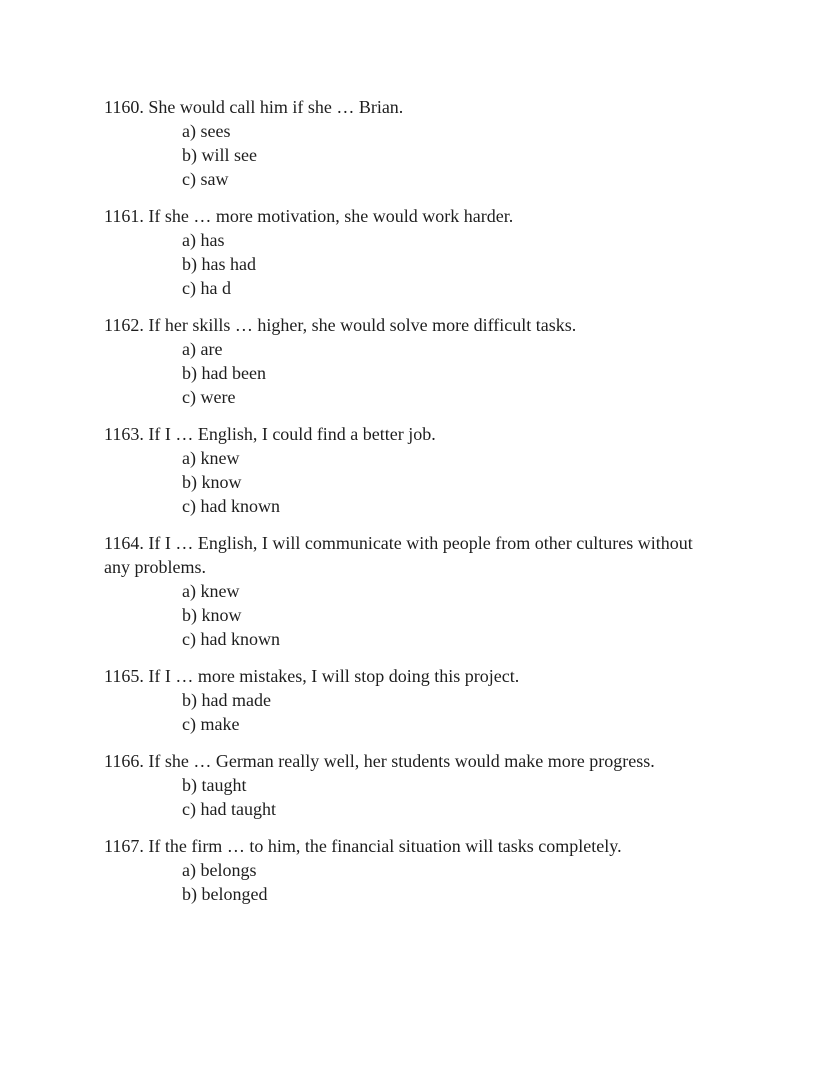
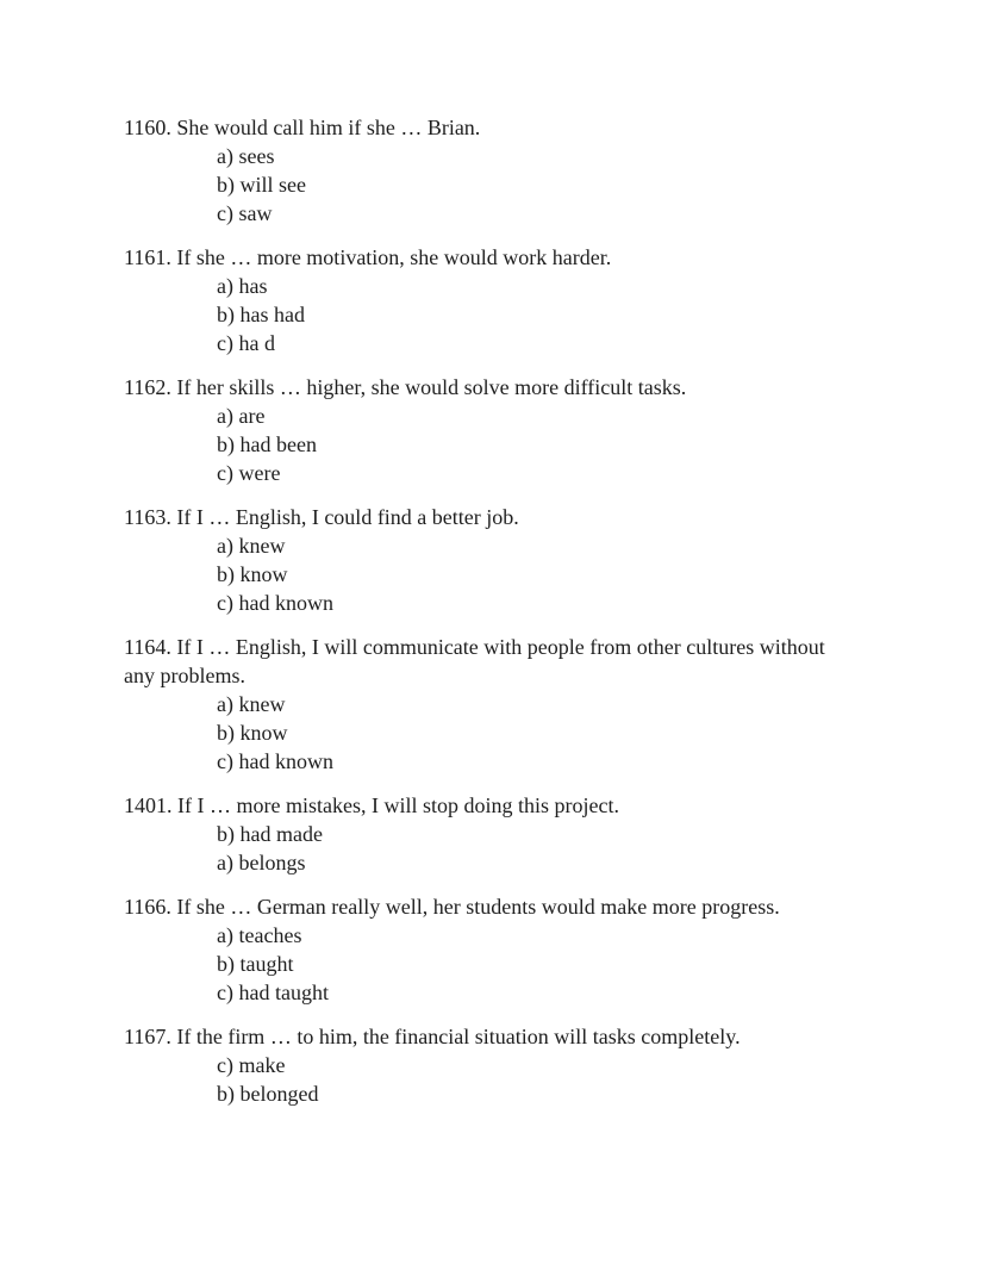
  1160. She would call him if she … Brian.
  a) sees
  b) will see
  c) saw
  1161. If she … more motivation, she would work harder.
  a) has
  b) has had
  c) ha d
  1162. If her skills … higher, she would solve more difficult tasks.
  a) are
  b) had been
  c) were
  1163. If I … English, I could find a better job.
  a) knew
  b) know
  c) had known
  1164. If I … English, I will communicate with people from other cultures without any problems.
  a) knew
  b) know
  c) had known
- 1165. If I … more mistakes, I will stop doing this project.
+ 1401. If I … more mistakes, I will stop doing this project.
  b) had made
- c) make
+ a) belongs
  1166. If she … German really well, her students would make more progress.
+ a) teaches
  b) taught
  c) had taught
  1167. If the firm … to him, the financial situation will tasks completely.
- a) belongs
+ c) make
  b) belonged
